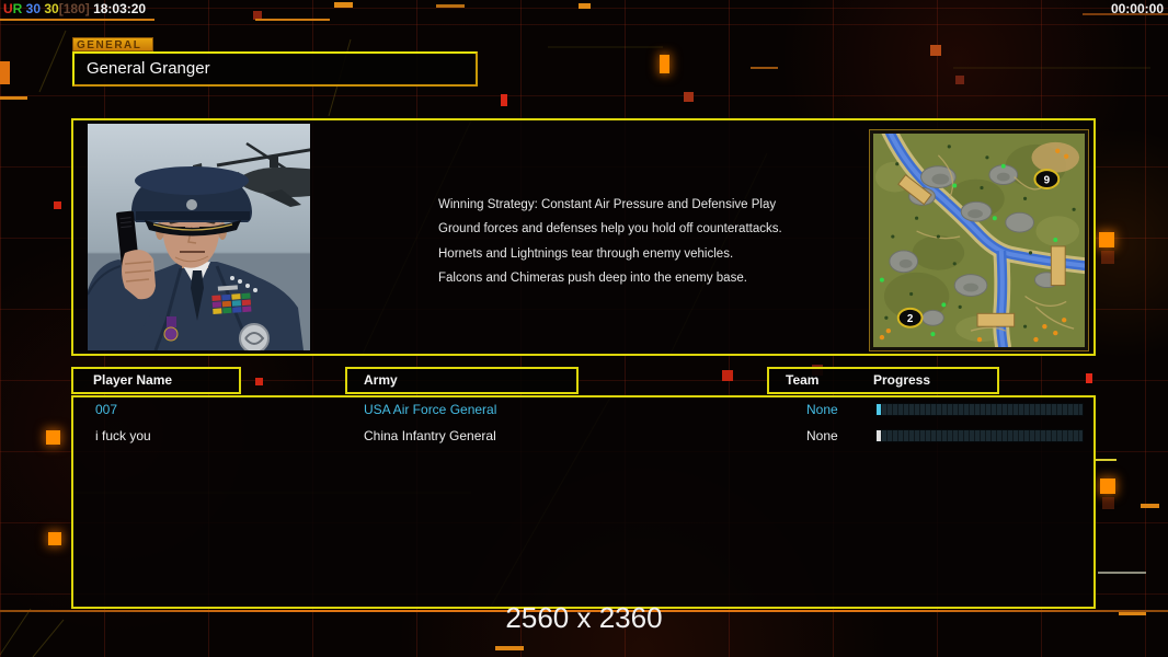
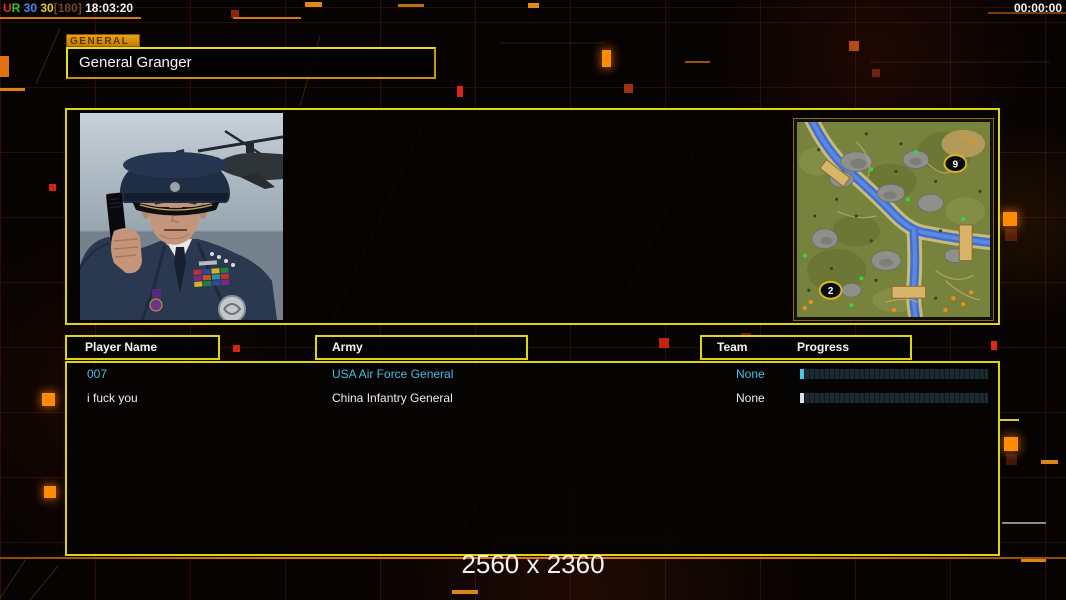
  UR 30 30[180] 18:03:20
  00:00:00
  GENERAL
  General Granger
- Winning Strategy: Constant Air Pressure and Defensive Play
- Ground forces and defenses help you hold off counterattacks.
- Hornets and Lightnings tear through enemy vehicles.
- Falcons and Chimeras push deep into the enemy base.
  9
  2
  Player Name
  Army
  Team
  Progress
  007
  USA Air Force General
  None
  i fuck you
  China Infantry General
  None
  2560 x 2360
